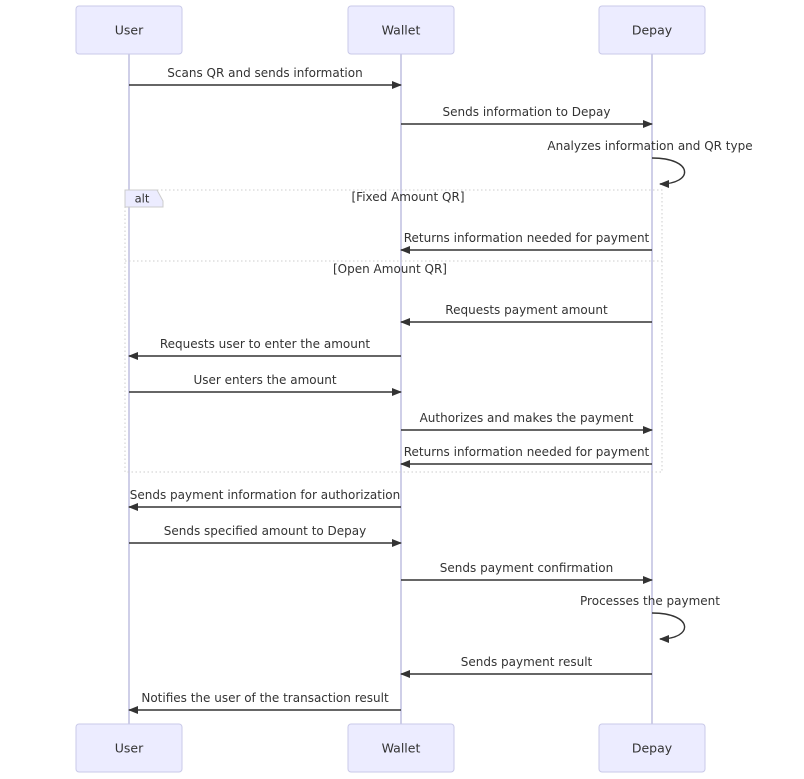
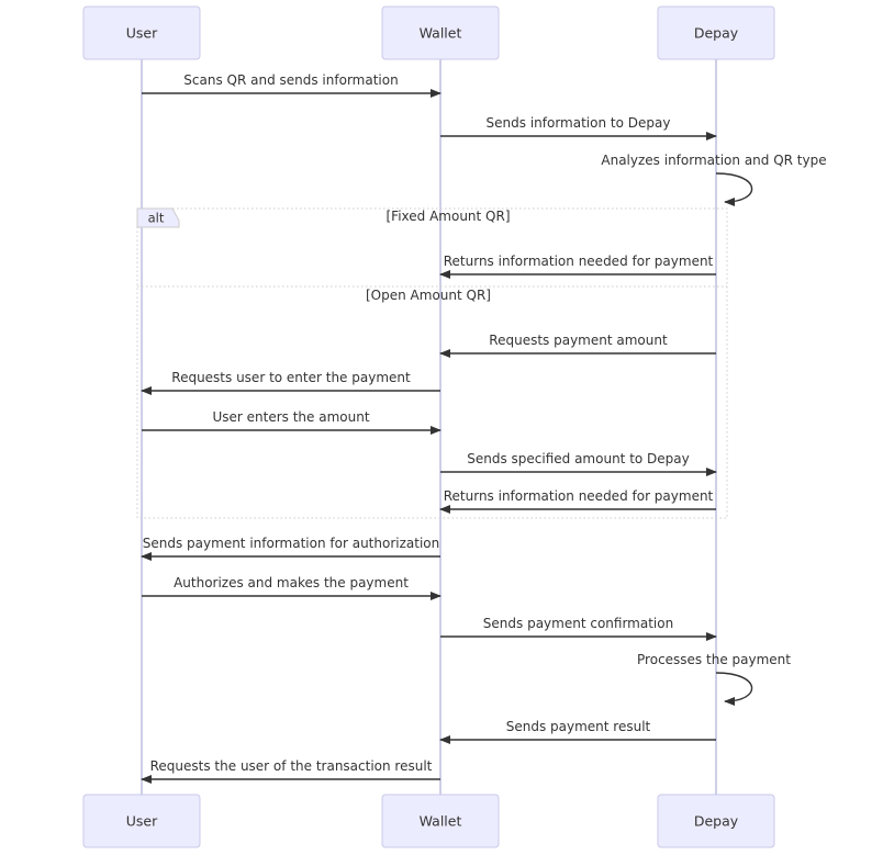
  [Fixed Amount QR]
  [Open Amount QR]
  alt
  Scans QR and sends information
  Sends information to Depay
  Analyzes information and QR type
  Returns information needed for payment
  Requests payment amount
- Requests user to enter the amount
+ Requests user to enter the payment
  User enters the amount
- Authorizes and makes the payment
+ Sends specified amount to Depay
  Returns information needed for payment
  Sends payment information for authorization
- Sends specified amount to Depay
+ Authorizes and makes the payment
  Sends payment confirmation
  Processes the payment
  Sends payment result
- Notifies the user of the transaction result
+ Requests the user of the transaction result
  User
  Wallet
  Depay
  User
  Wallet
  Depay
